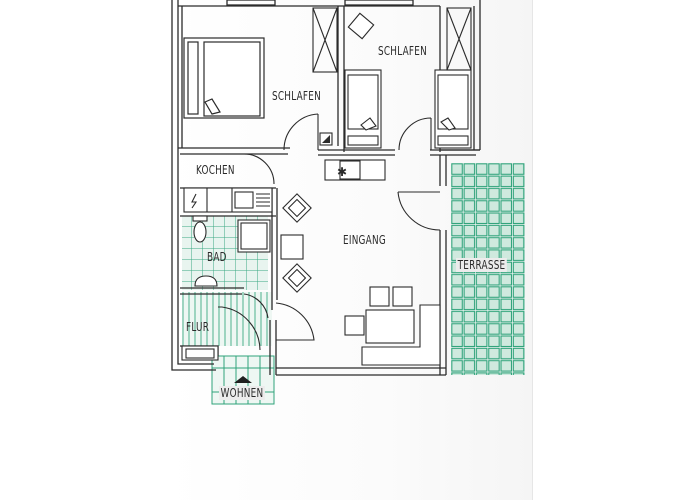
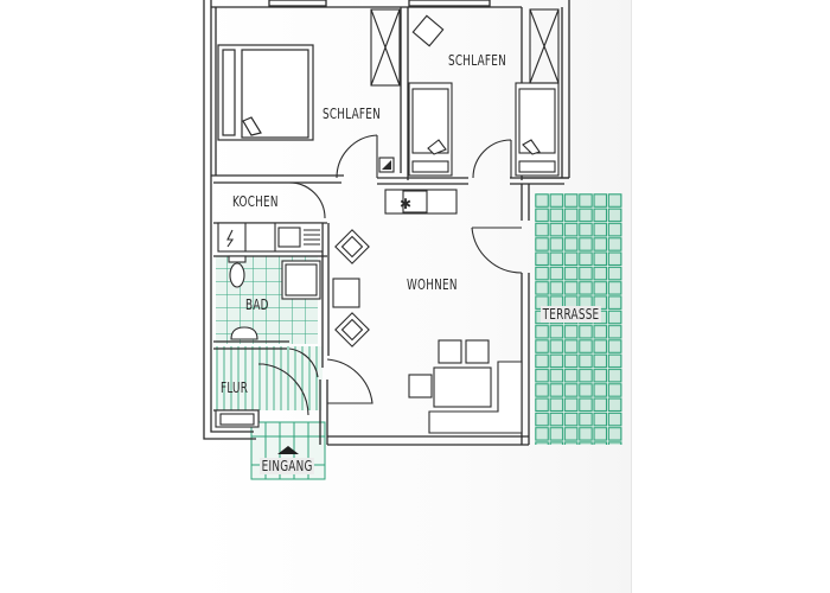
  ✱
  SCHLAFEN
  SCHLAFEN
  KOCHEN
  BAD
- EINGANG
+ WOHNEN
  FLUR
  TERRASSE
- WOHNEN
+ EINGANG
